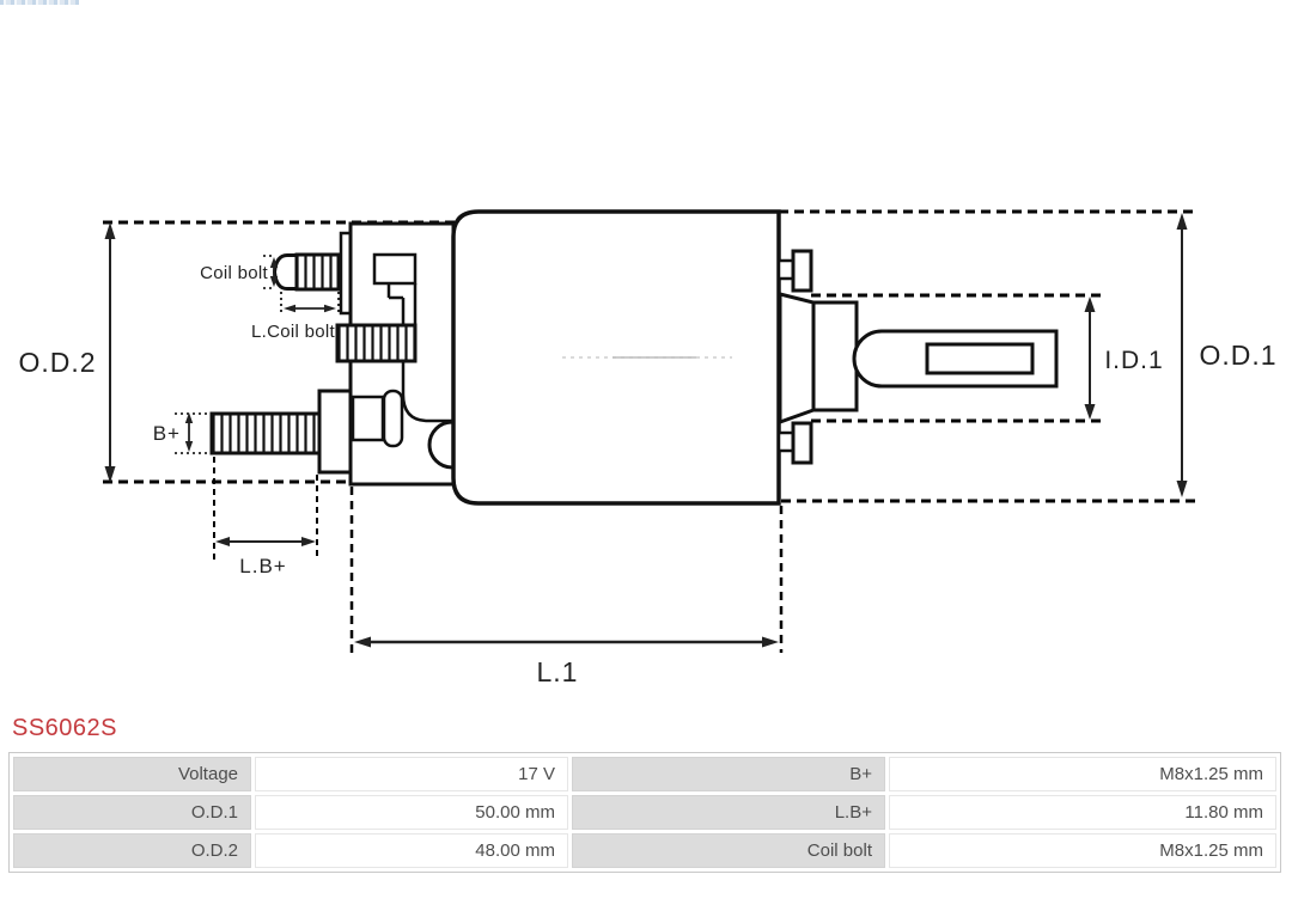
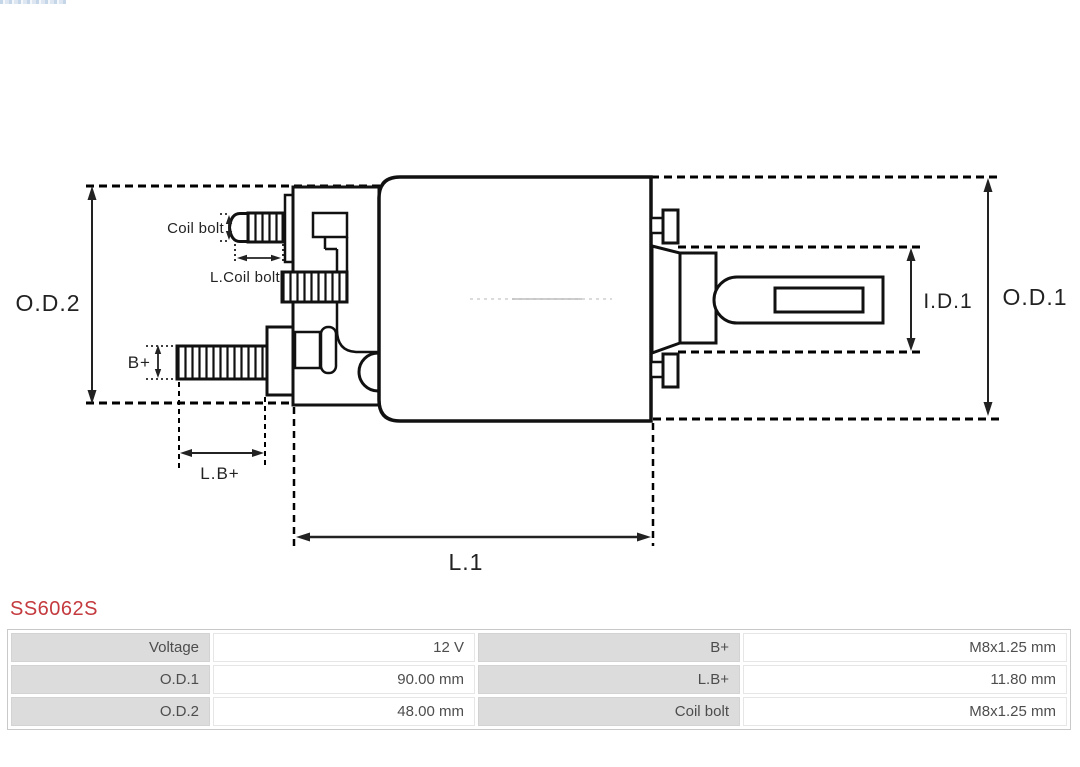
  O.D.2
  O.D.1
  I.D.1
  L.1
  L.B+
  B+
  Coil bolt
  L.Coil bolt
  SS6062S
- Voltage	17 V	B+	M8x1.25 mm
+ Voltage	12 V	B+	M8x1.25 mm
- O.D.1	50.00 mm	L.B+	11.80 mm
+ O.D.1	90.00 mm	L.B+	11.80 mm
  O.D.2	48.00 mm	Coil bolt	M8x1.25 mm
